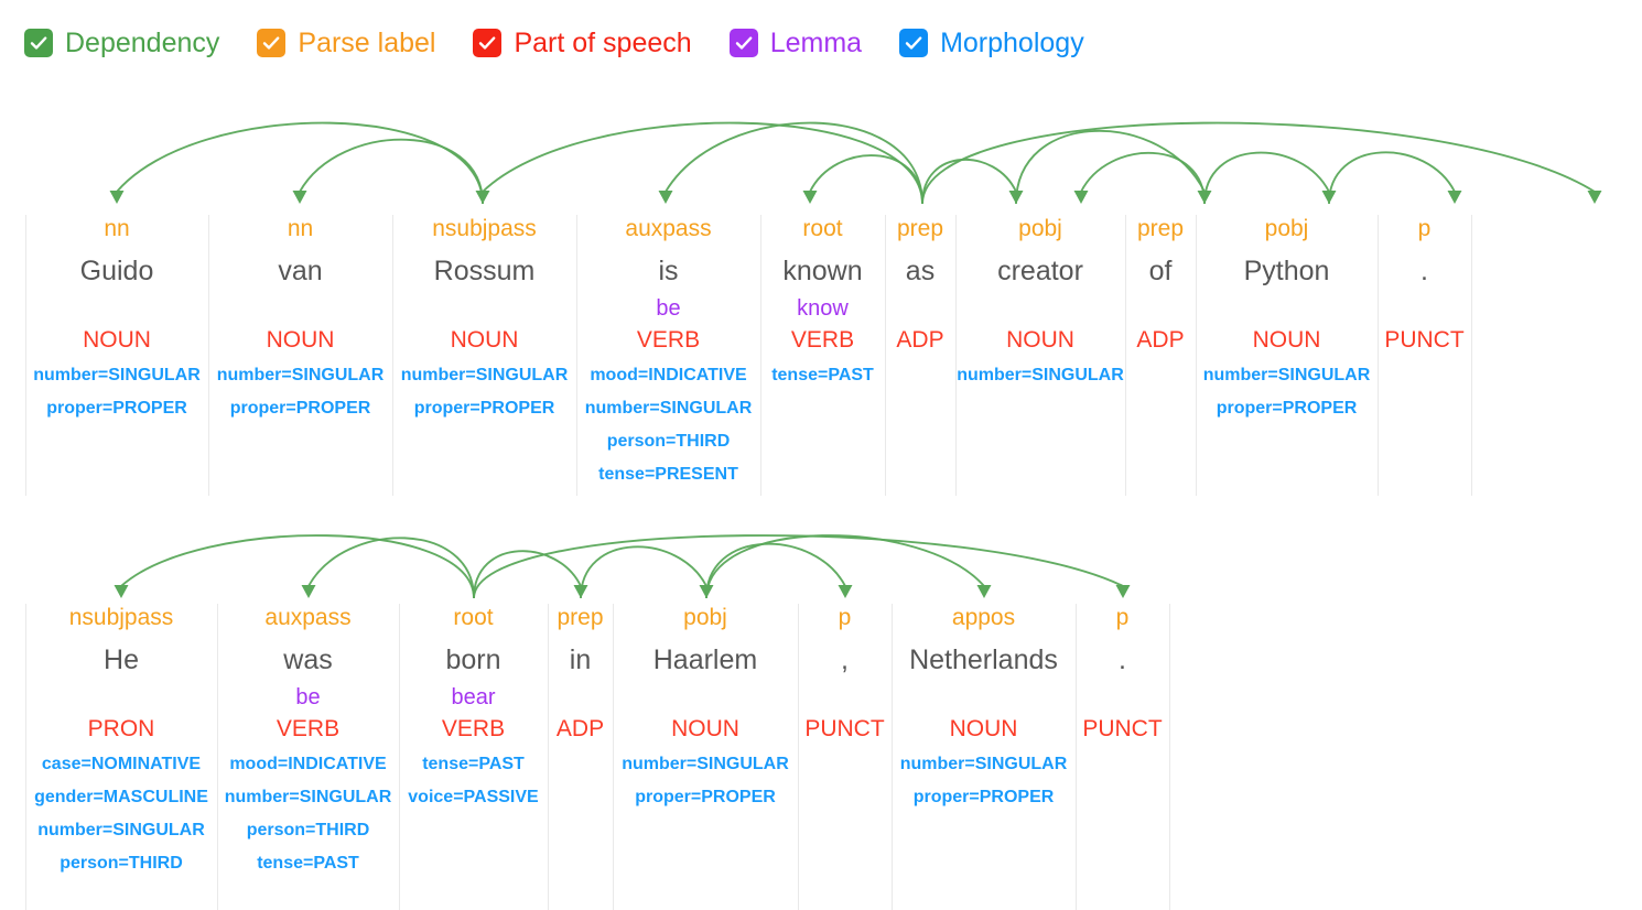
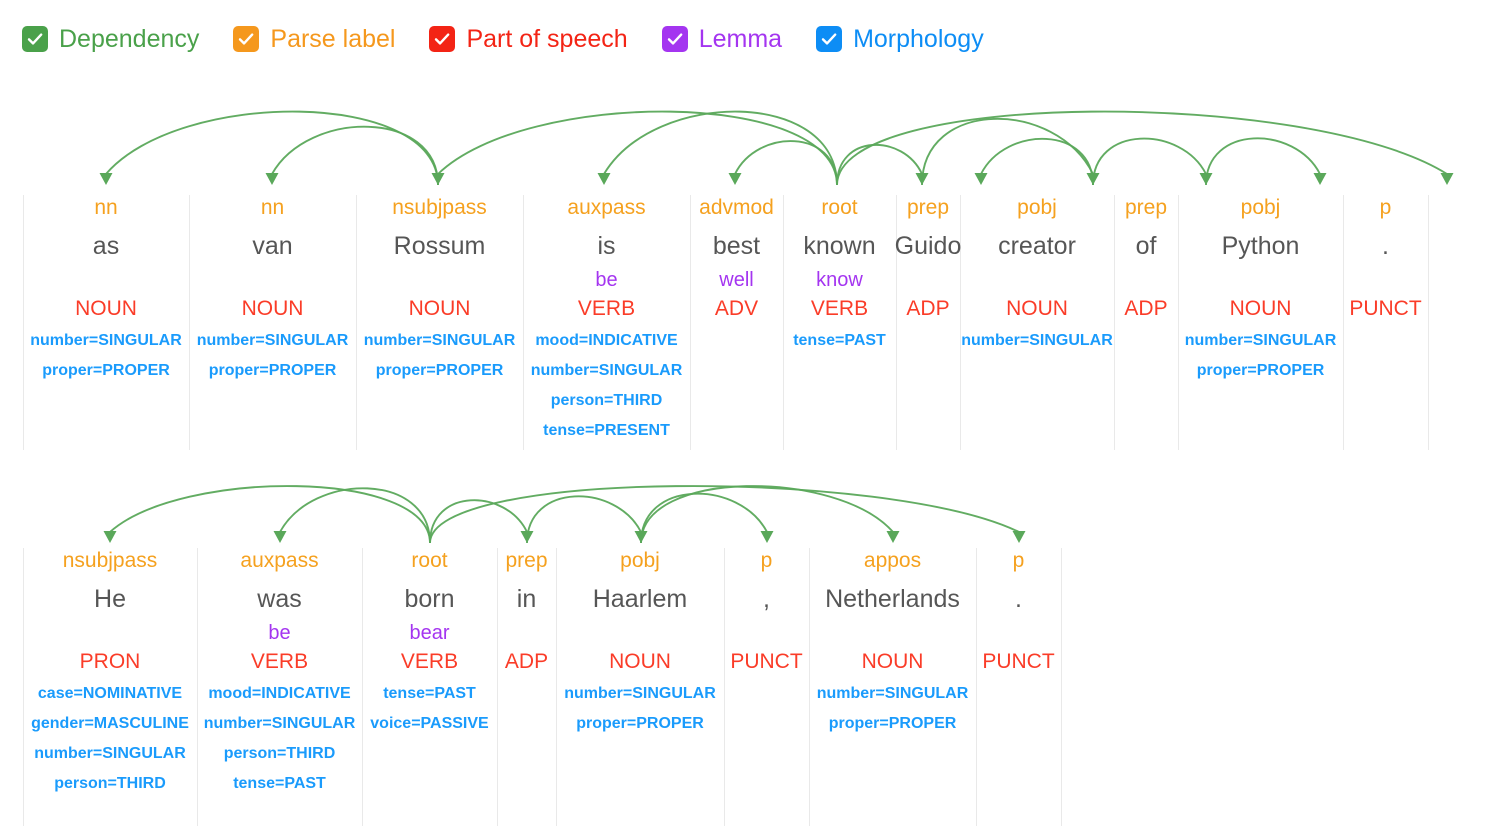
  Dependency
  Parse label
  Part of speech
  Lemma
  Morphology
  nn
- Guido
+ as
  NOUN
  number=SINGULAR
  proper=PROPER
  nn
  van
  NOUN
  number=SINGULAR
  proper=PROPER
  nsubjpass
  Rossum
  NOUN
  number=SINGULAR
  proper=PROPER
  auxpass
  is
  be
  VERB
  mood=INDICATIVE
  number=SINGULAR
  person=THIRD
  tense=PRESENT
+ advmod
+ best
+ well
+ ADV
  root
  known
  know
  VERB
  tense=PAST
  prep
- as
+ Guido
  ADP
  pobj
  creator
  NOUN
  number=SINGULAR
  prep
  of
  ADP
  pobj
  Python
  NOUN
  number=SINGULAR
  proper=PROPER
  p
  .
  PUNCT
  nsubjpass
  He
  PRON
  case=NOMINATIVE
  gender=MASCULINE
  number=SINGULAR
  person=THIRD
  auxpass
  was
  be
  VERB
  mood=INDICATIVE
  number=SINGULAR
  person=THIRD
  tense=PAST
  root
  born
  bear
  VERB
  tense=PAST
  voice=PASSIVE
  prep
  in
  ADP
  pobj
  Haarlem
  NOUN
  number=SINGULAR
  proper=PROPER
  p
  ,
  PUNCT
  appos
  Netherlands
  NOUN
  number=SINGULAR
  proper=PROPER
  p
  .
  PUNCT
